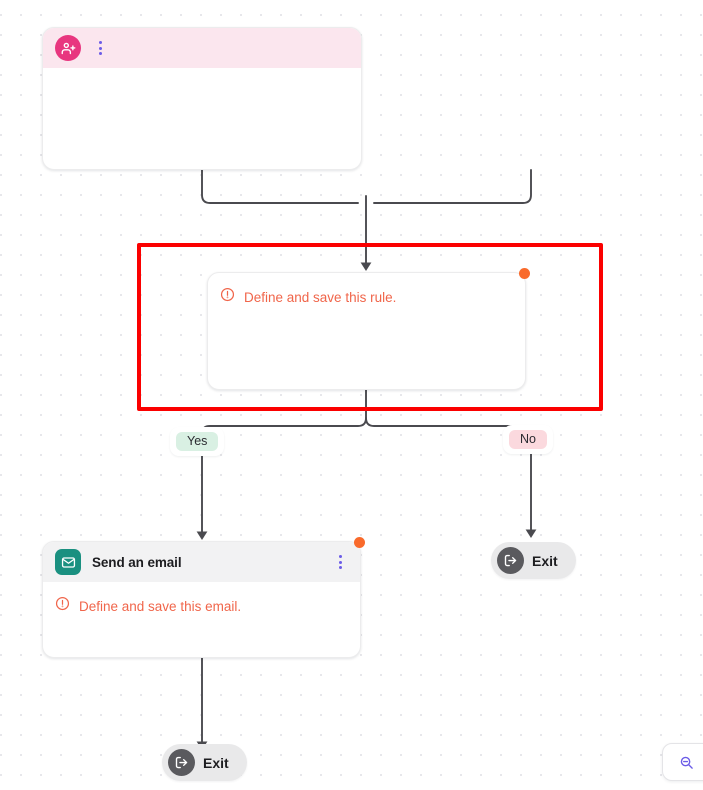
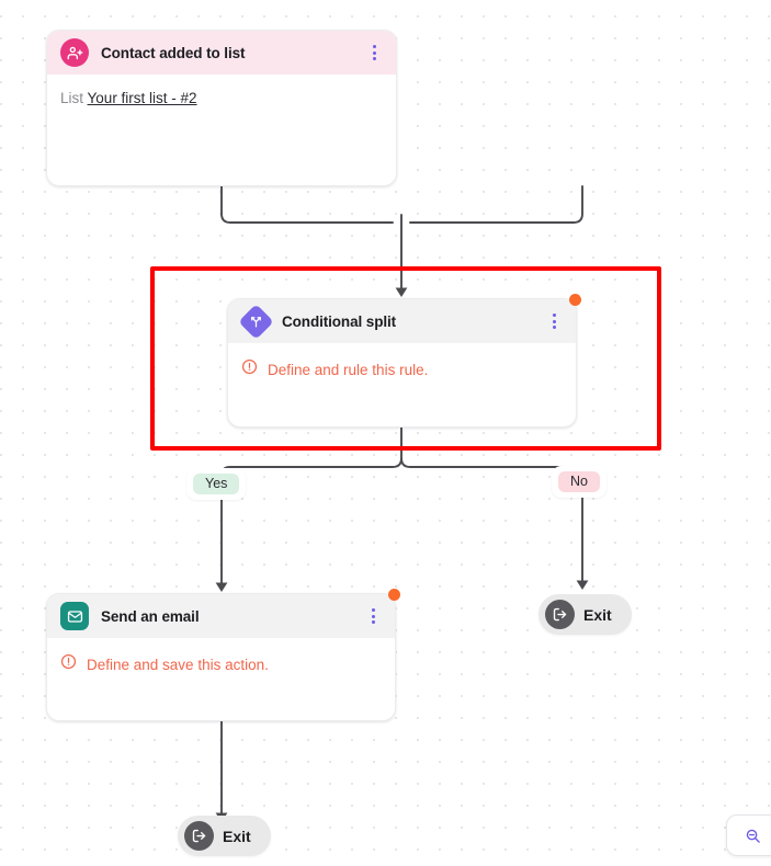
+ Contact added to list
+ List Your first list - #2
+ Conditional split
- Define and save this rule.
+ Define and rule this rule.
  Yes
  No
  Send an email
- Define and save this email.
+ Define and save this action.
  Exit
  Exit
